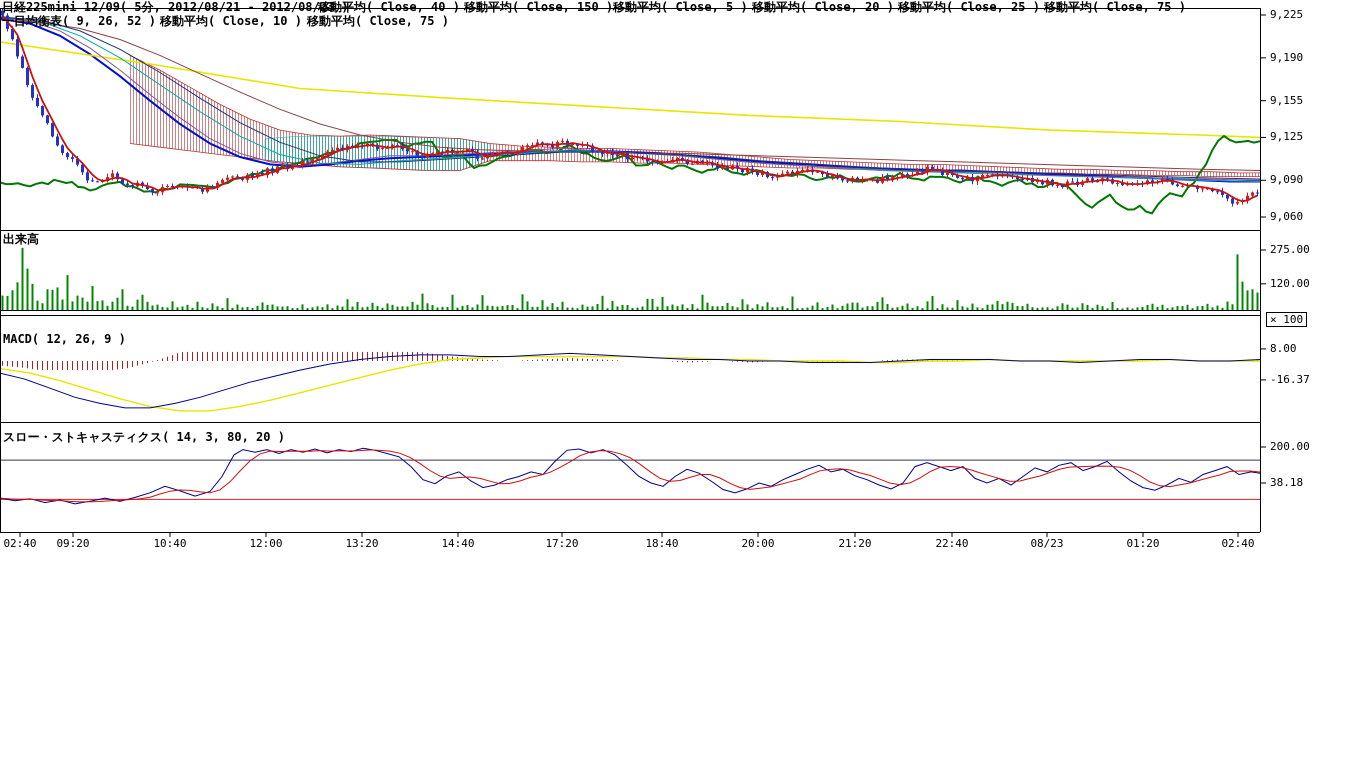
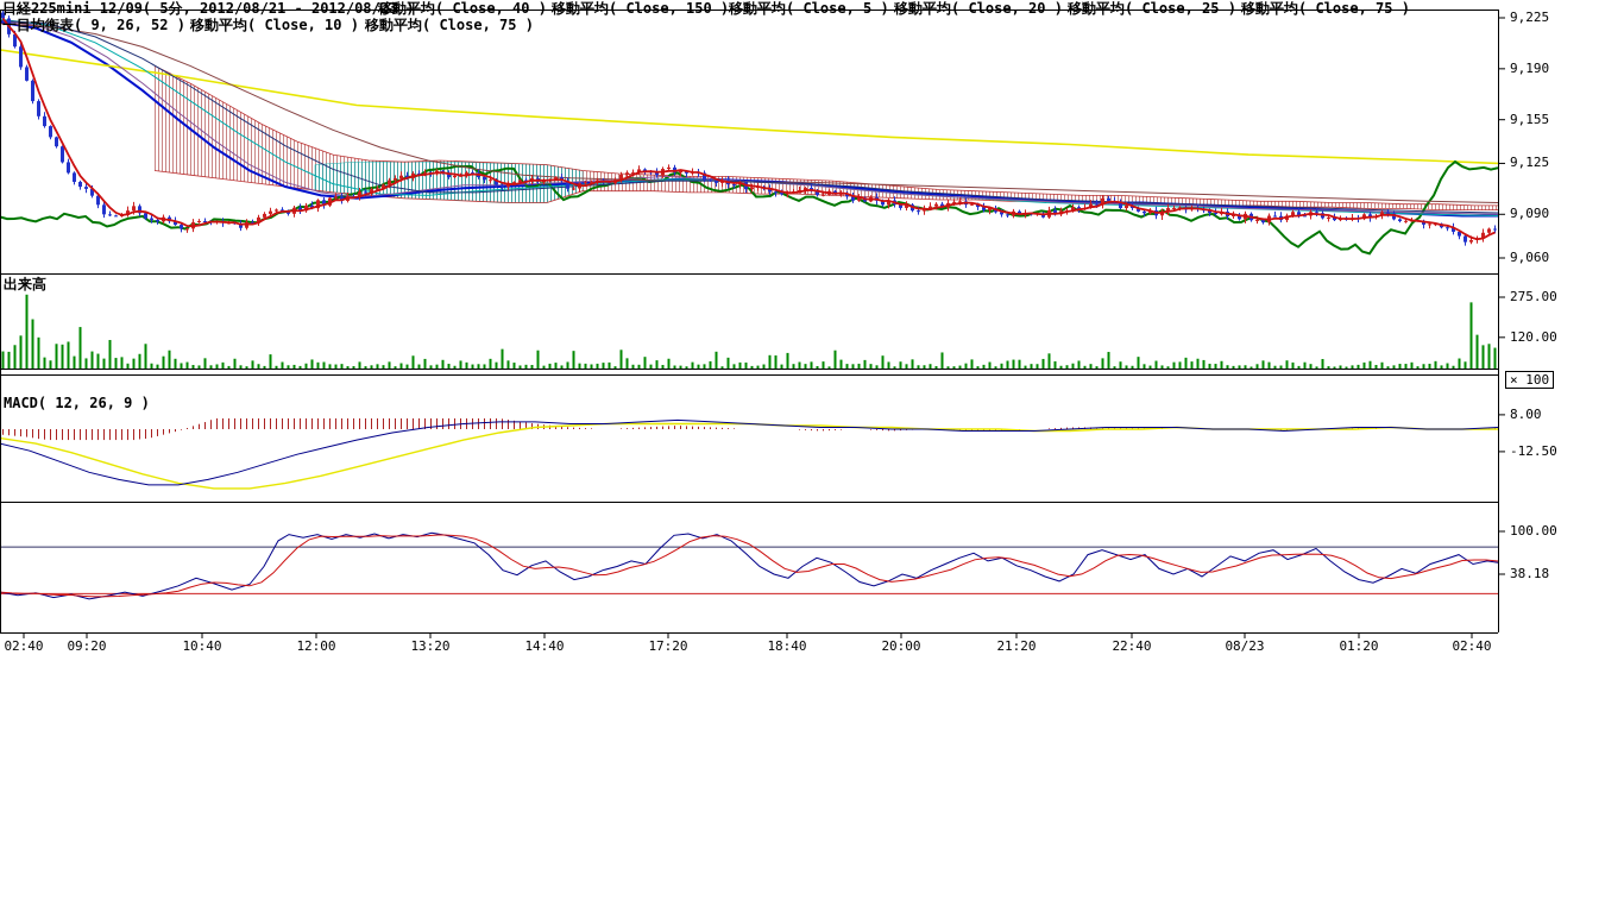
  日経225mini 12/09( 5分, 2012/08/21 - 2012/08/23 )
  移動平均( Close, 40 )
  移動平均( Close, 150 )
  移動平均( Close, 5 )
  移動平均( Close, 20 )
  移動平均( Close, 25 )
  移動平均( Close, 75 )
  一目均衡表( 9, 26, 52 )
  移動平均( Close, 10 )
  移動平均( Close, 75 )
  出来高
  MACD( 12, 26, 9 )
- スロー・ストキャスティクス( 14, 3, 80, 20 )
  × 100
  9,225
  9,190
  9,155
  9,125
  9,090
  9,060
  275.00
  120.00
  8.00
- -16.37
+ -12.50
- 200.00
+ 100.00
  38.18
  02:40
  09:20
  10:40
  12:00
  13:20
  14:40
  17:20
  18:40
  20:00
  21:20
  22:40
  08/23
  01:20
  02:40
